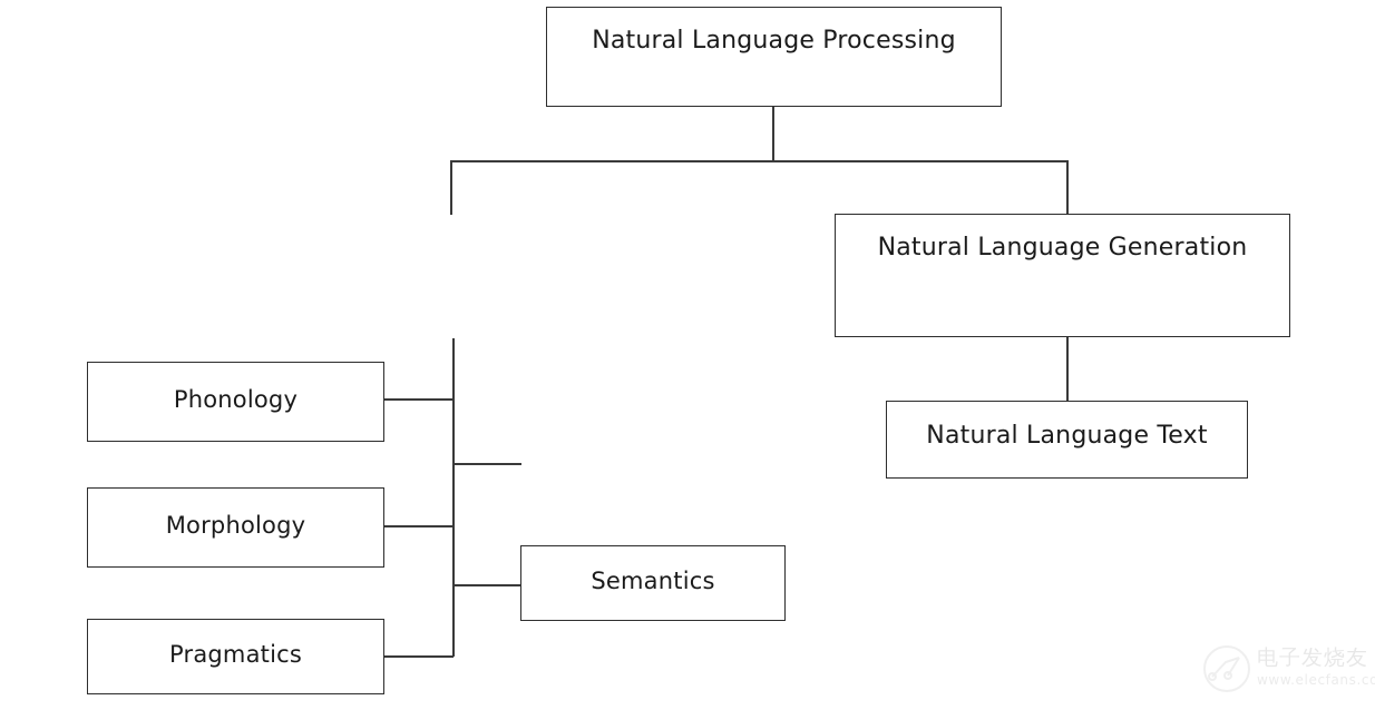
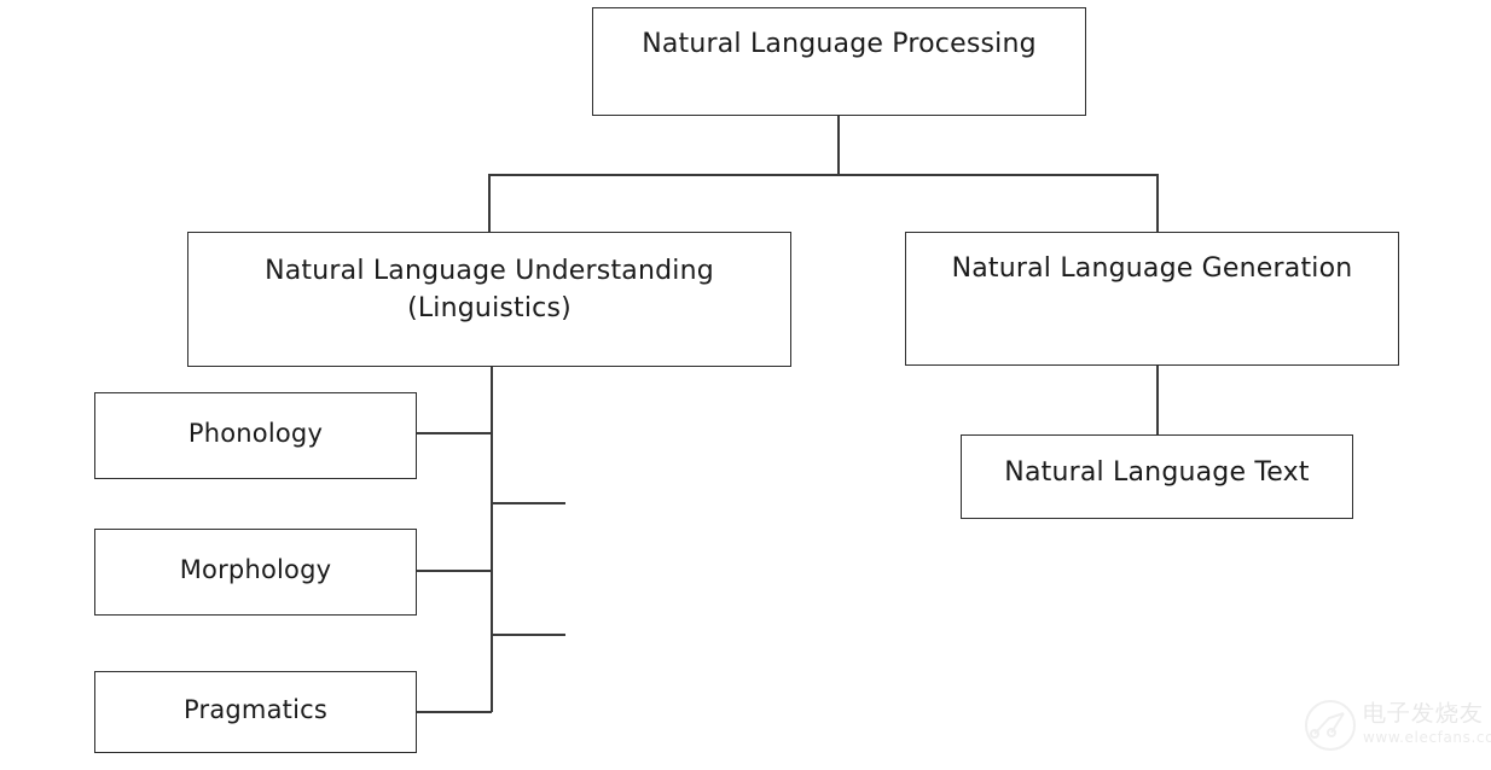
  Natural Language Processing
+ Natural Language Understanding
+ (Linguistics)
  Natural Language Generation
  Natural Language Text
  Phonology
  Morphology
  Pragmatics
- Semantics
  电子发烧友
